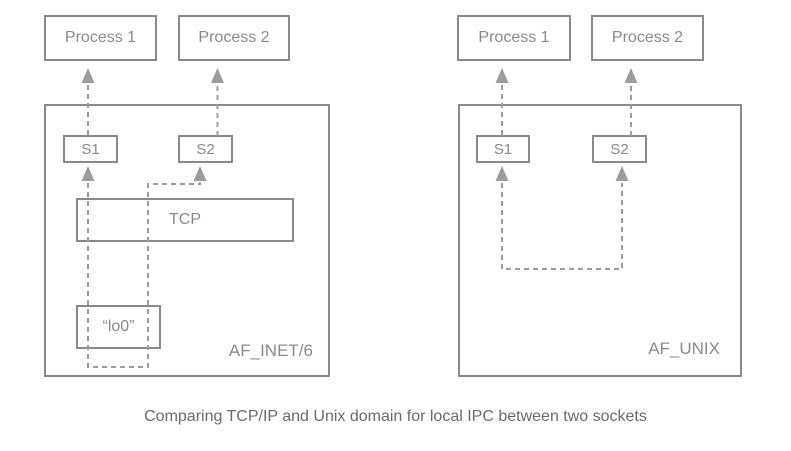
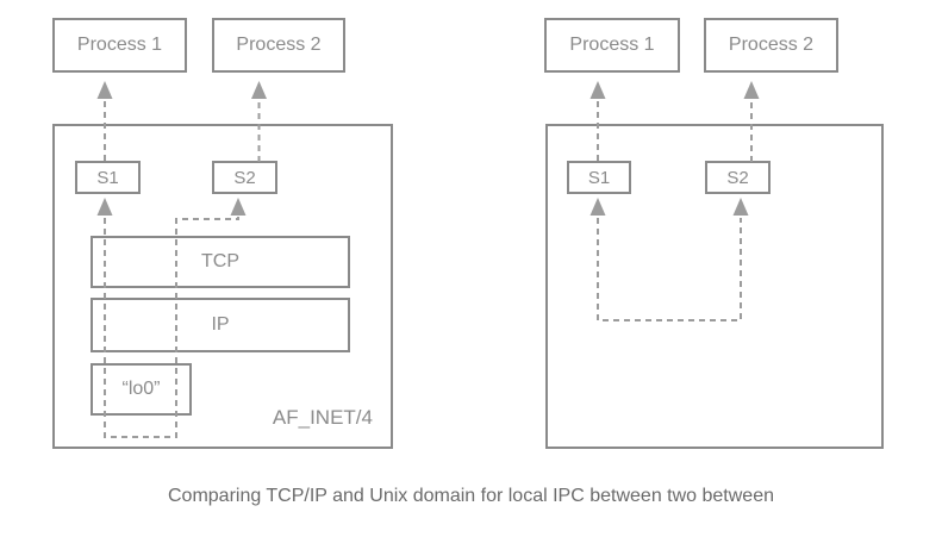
  Process 1
  Process 2
  S1
  S2
  TCP
+ IP
  “lo0”
- AF_INET/6
+ AF_INET/4
  Process 1
  Process 2
  S1
  S2
- AF_UNIX
- Comparing TCP/IP and Unix domain for local IPC between two sockets
+ Comparing TCP/IP and Unix domain for local IPC between two between
